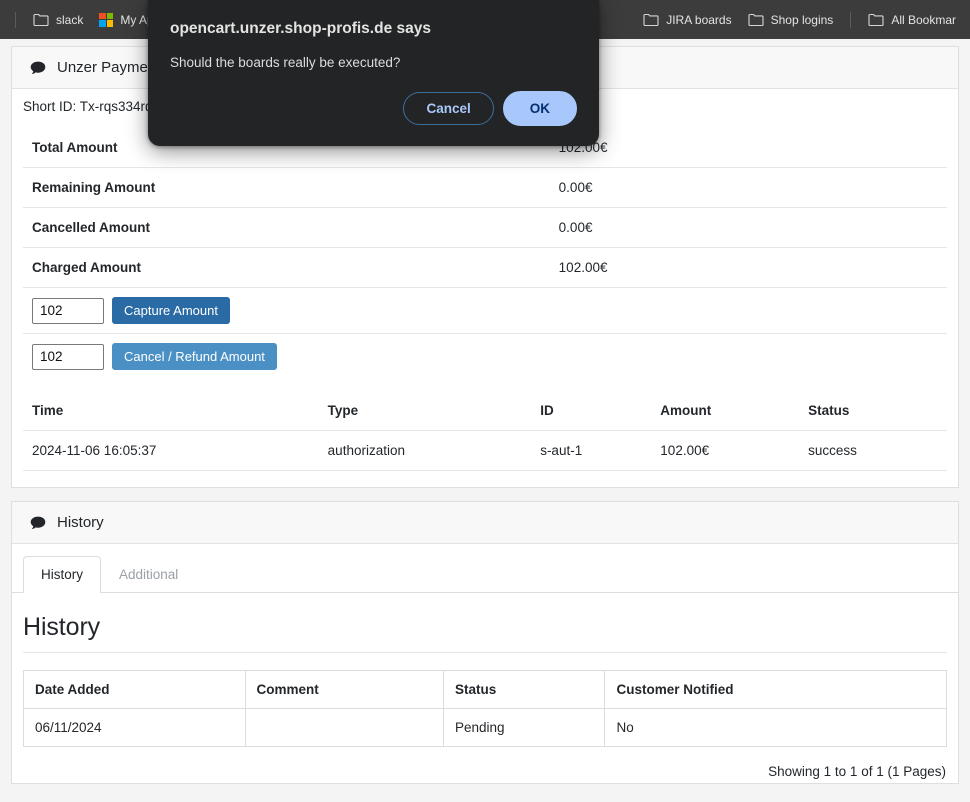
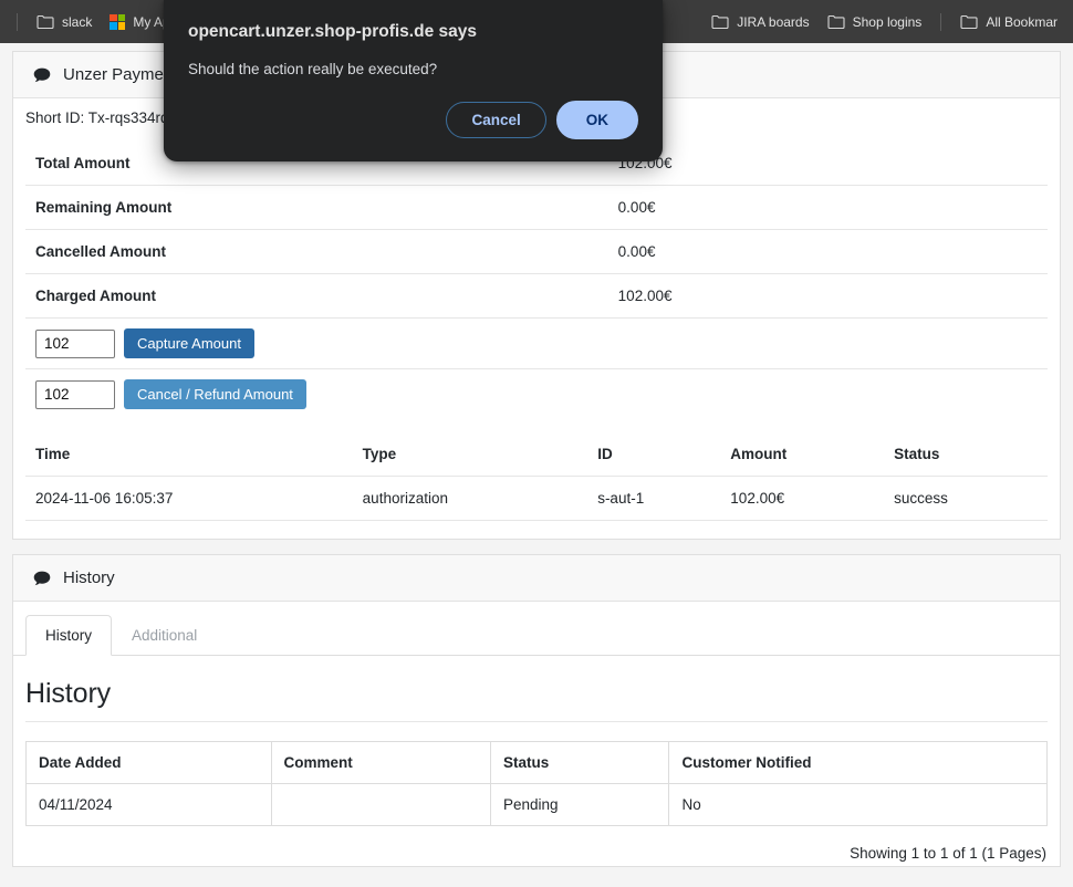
  slack
  My A
  JIRA boards
  Shop logins
  All Bookmar
  Unzer Payme
  Short ID: Tx-rqs334r
  Total Amount	102.00€
  Remaining Amount	0.00€
  Cancelled Amount	0.00€
  Charged Amount	102.00€
  102
  Capture Amount
  102
  Cancel / Refund Amount
  Time	Type	ID	Amount	Status
  2024-11-06 16:05:37	authorization	s-aut-1	102.00€	success
  History
  History
  Additional
  History
  Date Added	Comment	Status	Customer Notified
- 06/11/2024		Pending	No
+ 04/11/2024		Pending	No
  Showing 1 to 1 of 1 (1 Pages)
  opencart.unzer.shop-profis.de says
- Should the boards really be executed?
+ Should the action really be executed?
  Cancel
  OK
